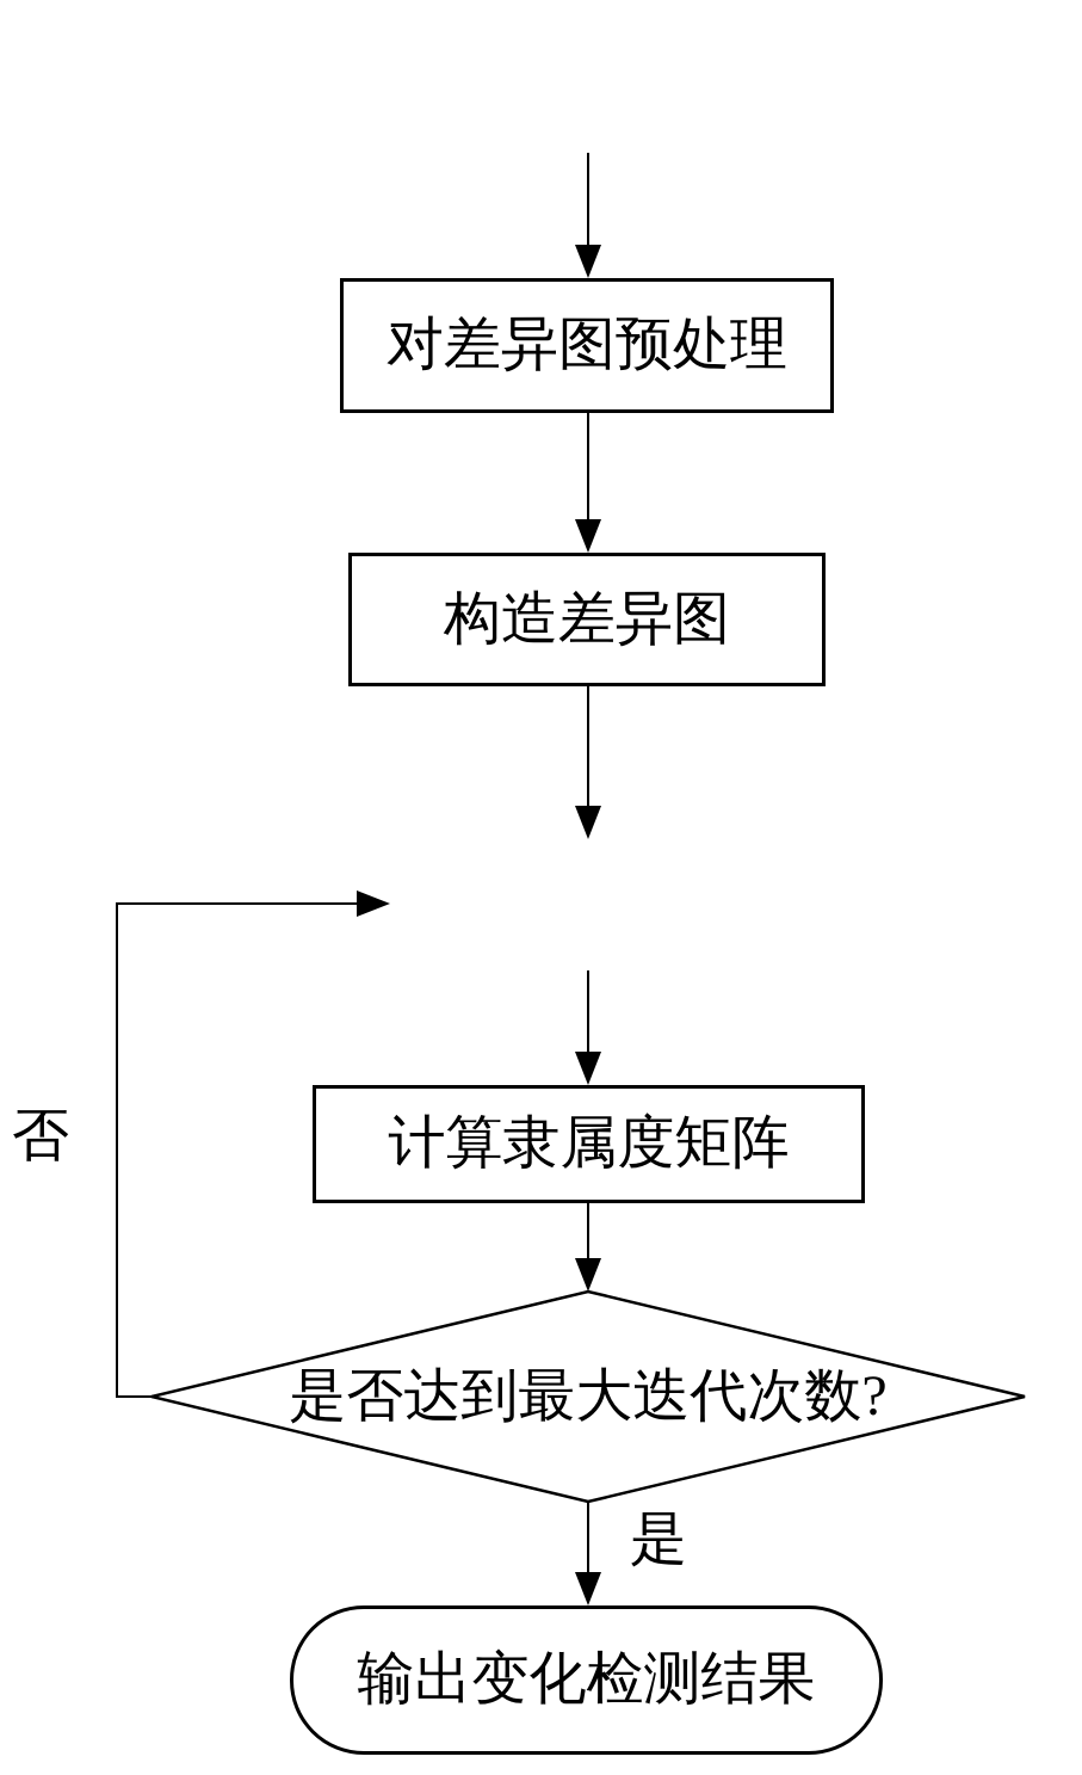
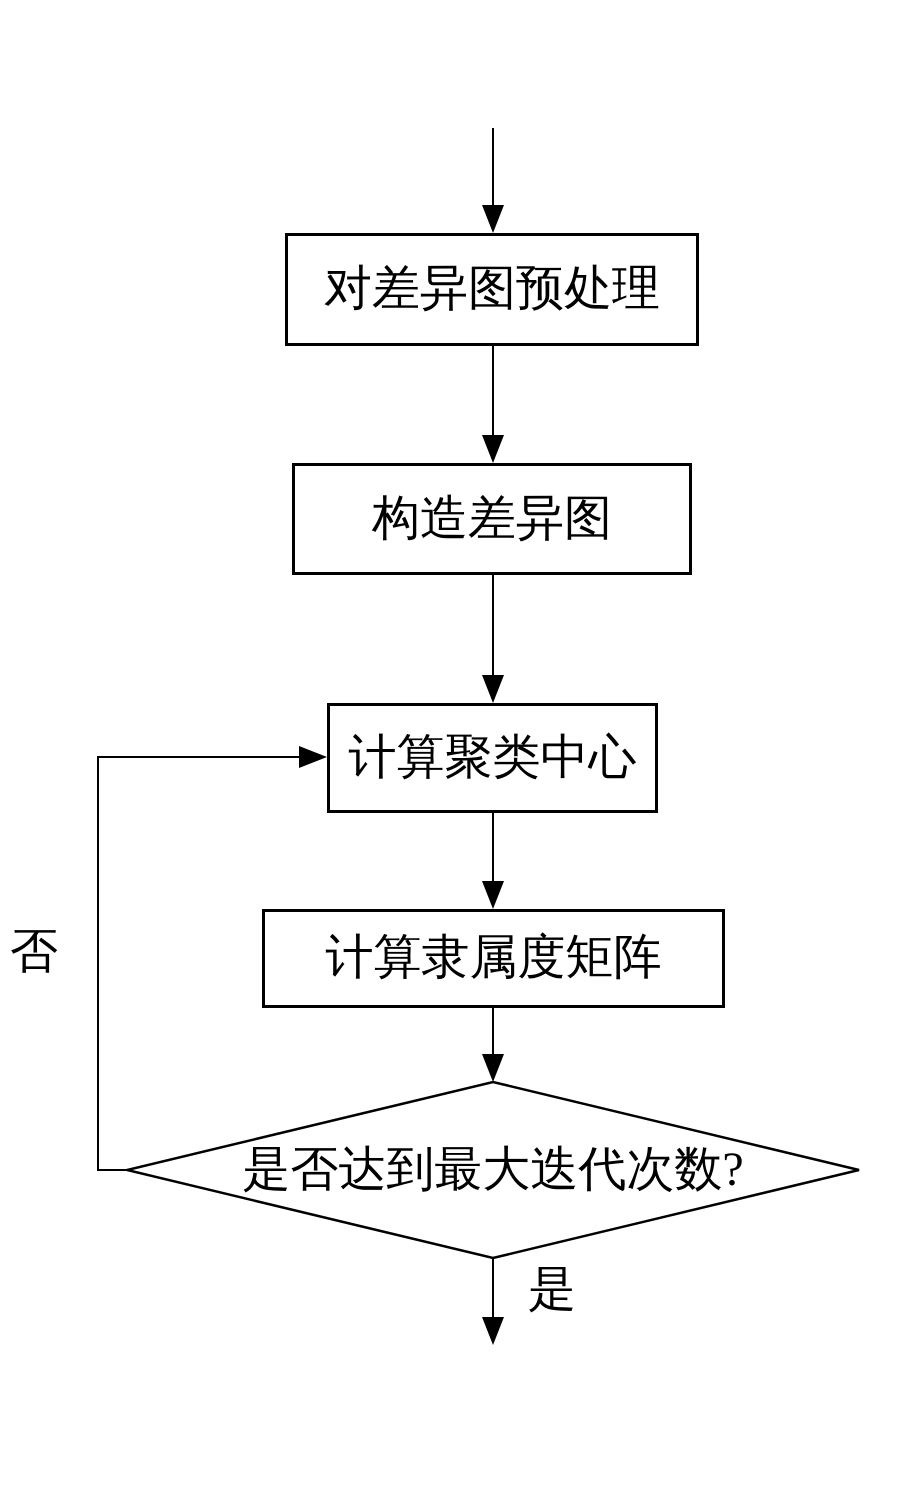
  对差异图预处理
  构造差异图
+ 计算聚类中心
  计算隶属度矩阵
  是否达到最大迭代次数?
- 输出变化检测结果
  否
  是
